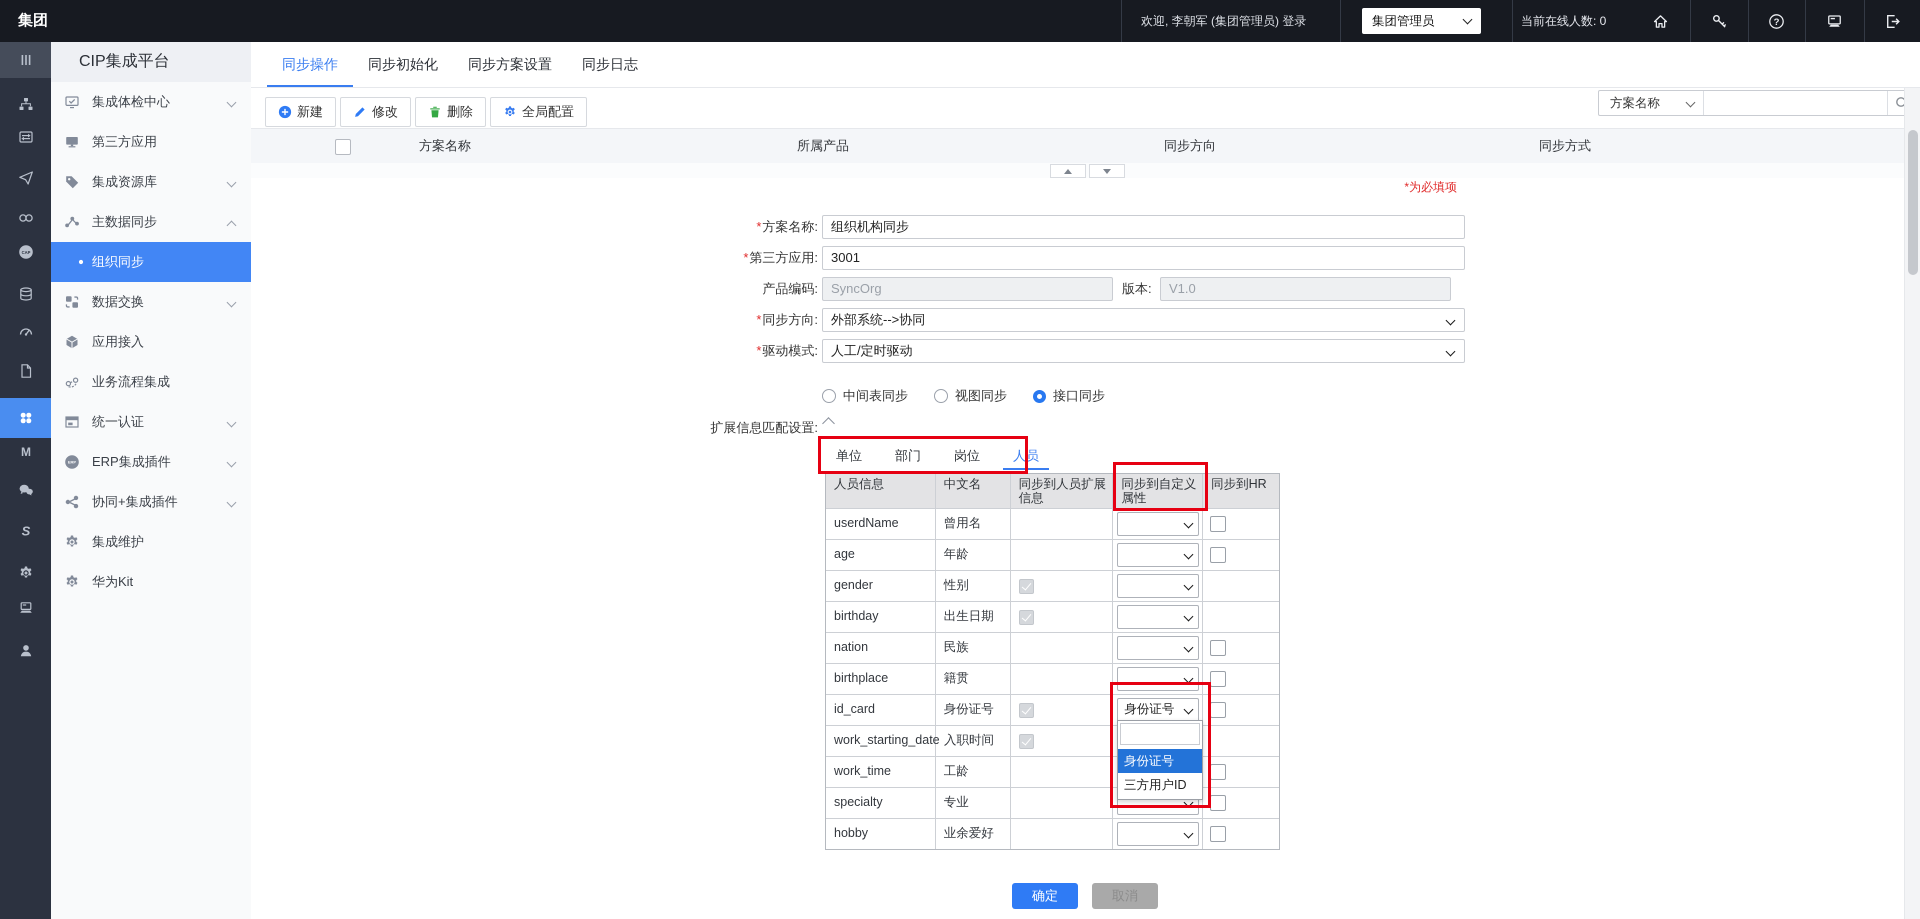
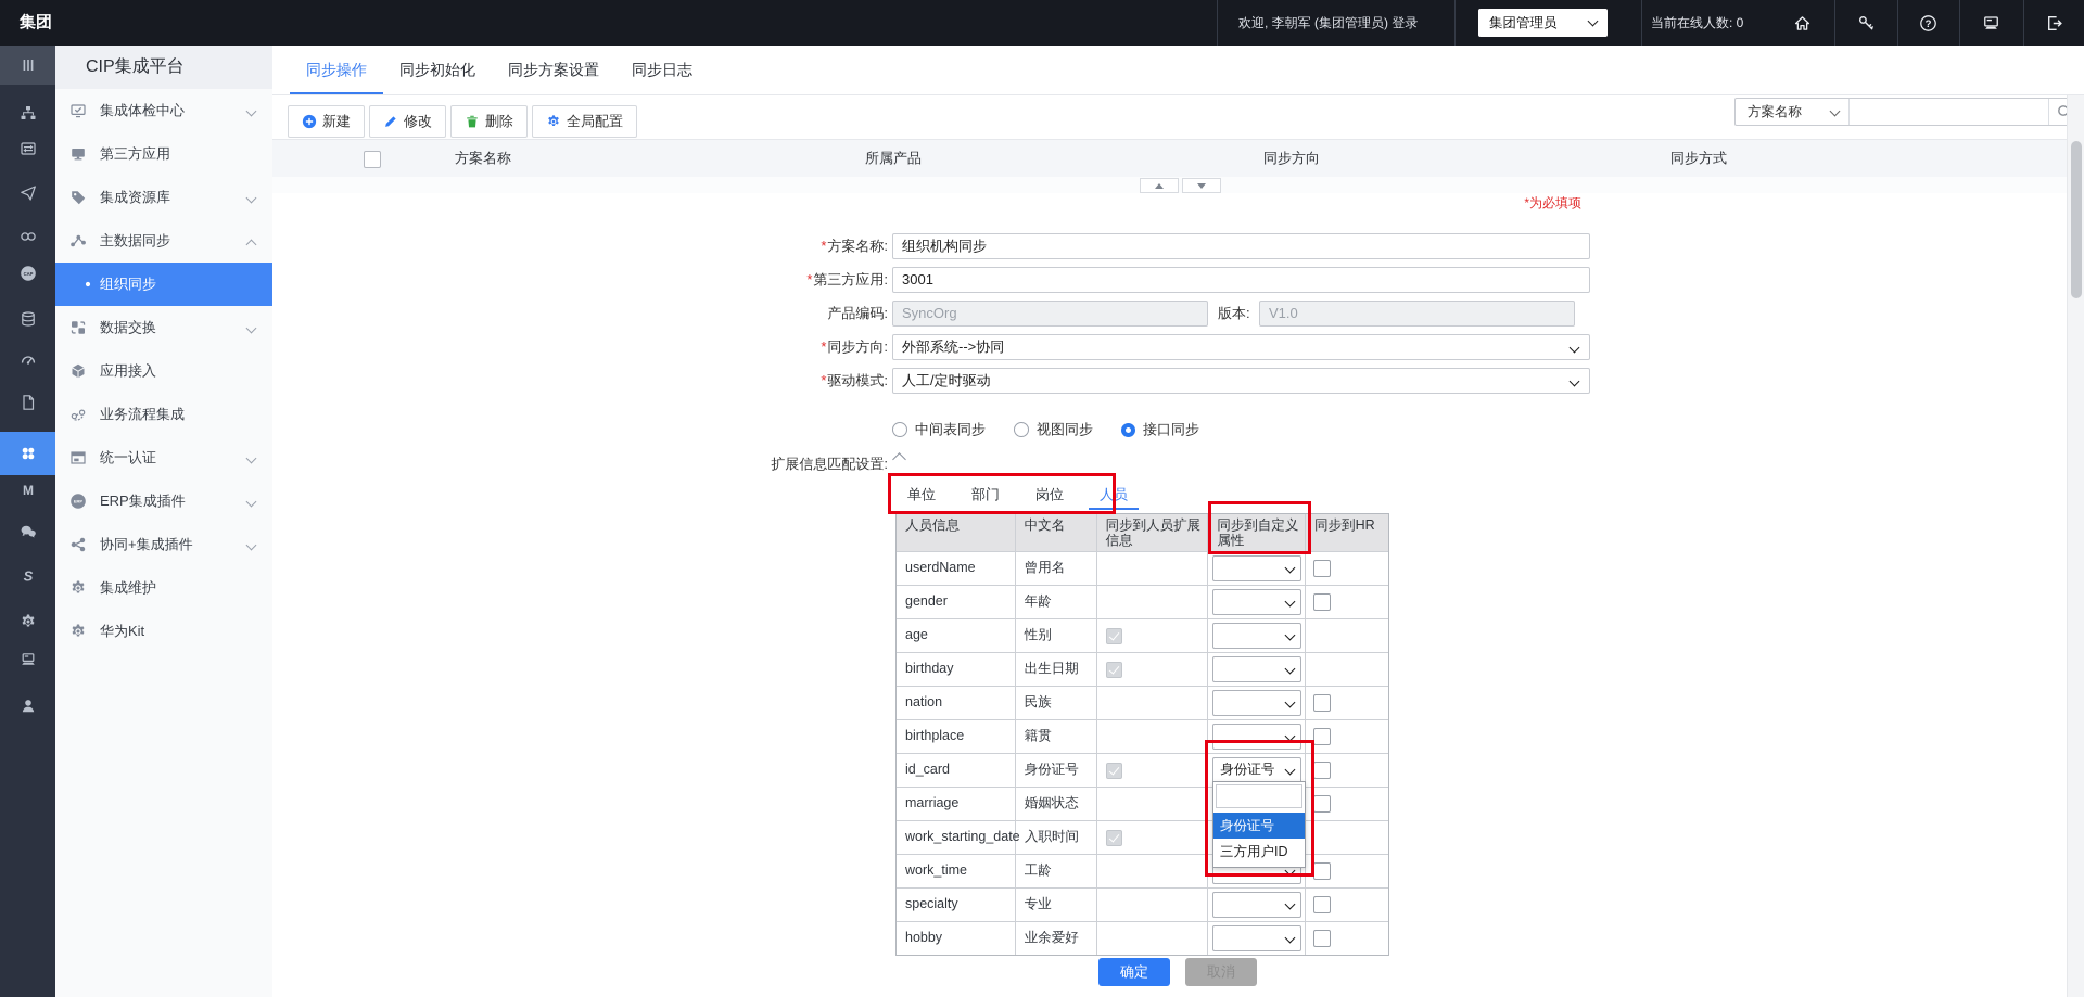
  集团
  欢迎, 李朝军 (集团管理员) 登录
  集团管理员
  当前在线人数: 0
  ?
  M
  S
  CIP集成平台
  集成体检中心
  第三方应用
  集成资源库
  主数据同步
  组织同步
  数据交换
  应用接入
  业务流程集成
  统一认证
  ERP集成插件
  协同+集成插件
  集成维护
  华为Kit
  同步操作
  同步初始化
  同步方案设置
  同步日志
  新建
  修改
  删除
  全局配置
  方案名称
  方案名称
  所属产品
  同步方向
  同步方式
  *为必填项
  方案名称:
  组织机构同步
  第三方应用:
  3001
  产品编码:
  SyncOrg
  版本:
  V1.0
  同步方向:
  外部系统-->协同
  驱动模式:
  人工/定时驱动
  中间表同步
  视图同步
  接口同步
  扩展信息匹配设置:
  单位
  部门
  岗位
  人员
  人员信息
  中文名
  同步到人员扩展信息
  同步到自定义属性
  同步到HR
  userdName
  曾用名
- age
+ gender
  年龄
- gender
+ age
  性别
  birthday
  出生日期
  nation
  民族
  birthplace
  籍贯
  id_card
  身份证号
  身份证号
+ marriage
+ 婚姻状态
  work_starting_date
  入职时间
  work_time
  工龄
  specialty
  专业
  hobby
  业余爱好
  身份证号
  三方用户ID
  确定
  取消
